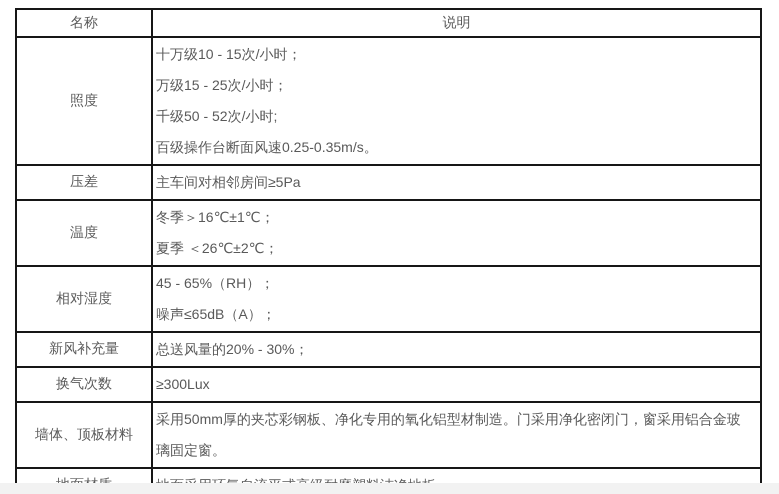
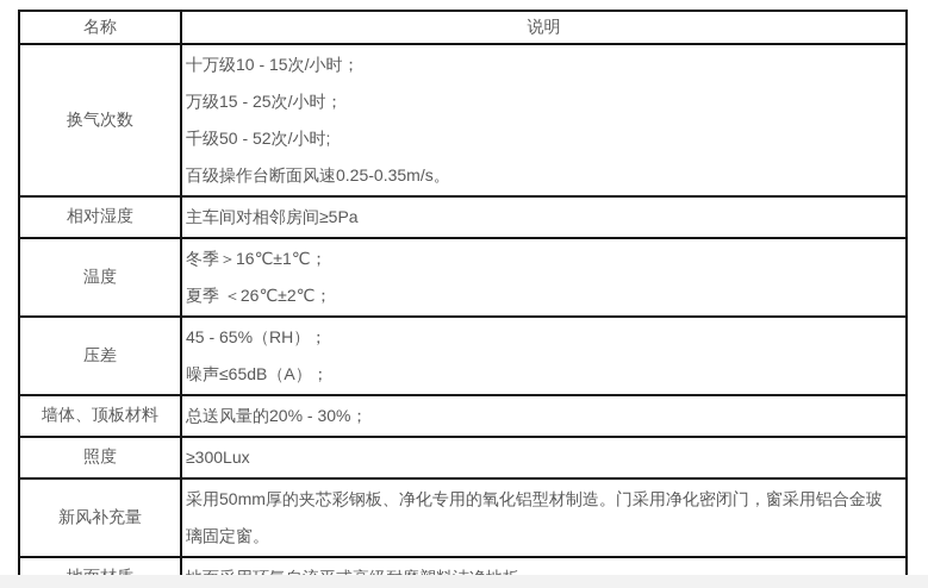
  名称	说明
- 照度	十万级10 - 15次/小时；万级15 - 25次/小时；千级50 - 52次/小时;百级操作台断面风速0.25-0.35m/s。
+ 换气次数	十万级10 - 15次/小时；万级15 - 25次/小时；千级50 - 52次/小时;百级操作台断面风速0.25-0.35m/s。
- 压差	主车间对相邻房间≥5Pa
+ 相对湿度	主车间对相邻房间≥5Pa
  温度	冬季＞16℃±1℃；夏季 ＜26℃±2℃；
- 相对湿度	45 - 65%（RH）；噪声≤65dB（A）；
+ 压差	45 - 65%（RH）；噪声≤65dB（A）；
- 新风补充量	总送风量的20% - 30%；
+ 墙体、顶板材料	总送风量的20% - 30%；
- 换气次数	≥300Lux
+ 照度	≥300Lux
- 墙体、顶板材料	采用50mm厚的夹芯彩钢板、净化专用的氧化铝型材制造。门采用净化密闭门，窗采用铝合金玻璃固定窗。
+ 新风补充量	采用50mm厚的夹芯彩钢板、净化专用的氧化铝型材制造。门采用净化密闭门，窗采用铝合金玻璃固定窗。
